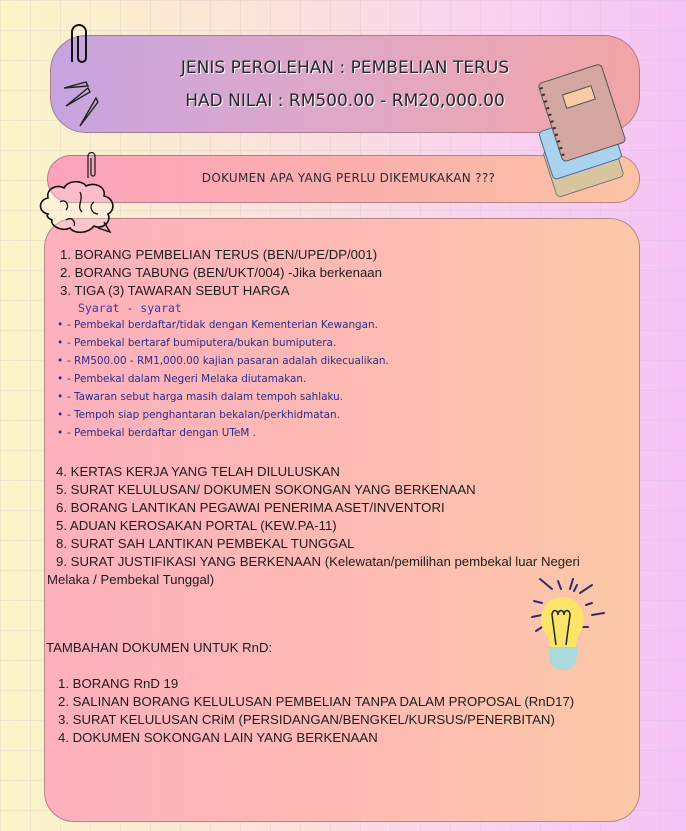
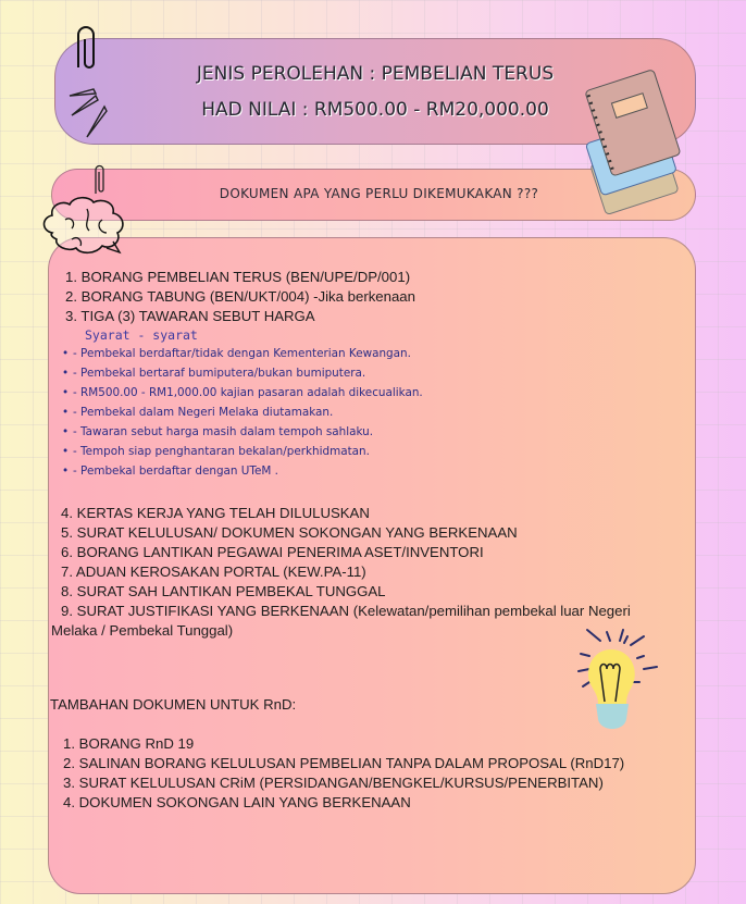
  JENIS PEROLEHAN : PEMBELIAN TERUS
  HAD NILAI : RM500.00 - RM20,000.00
  DOKUMEN APA YANG PERLU DIKEMUKAKAN ???
  1. BORANG PEMBELIAN TERUS (BEN/UPE/DP/001)
  2. BORANG TABUNG (BEN/UKT/004) -Jika berkenaan
  3. TIGA (3) TAWARAN SEBUT HARGA
  Syarat - syarat
  • - Pembekal berdaftar/tidak dengan Kementerian Kewangan.
  • - Pembekal bertaraf bumiputera/bukan bumiputera.
  • - RM500.00 - RM1,000.00 kajian pasaran adalah dikecualikan.
  • - Pembekal dalam Negeri Melaka diutamakan.
  • - Tawaran sebut harga masih dalam tempoh sahlaku.
  • - Tempoh siap penghantaran bekalan/perkhidmatan.
  • - Pembekal berdaftar dengan UTeM .
  4. KERTAS KERJA YANG TELAH DILULUSKAN
  5. SURAT KELULUSAN/ DOKUMEN SOKONGAN YANG BERKENAAN
  6. BORANG LANTIKAN PEGAWAI PENERIMA ASET/INVENTORI
- 5. ADUAN KEROSAKAN PORTAL (KEW.PA-11)
+ 7. ADUAN KEROSAKAN PORTAL (KEW.PA-11)
  8. SURAT SAH LANTIKAN PEMBEKAL TUNGGAL
  9. SURAT JUSTIFIKASI YANG BERKENAAN (Kelewatan/pemilihan pembekal luar Negeri
  Melaka / Pembekal Tunggal)
  TAMBAHAN DOKUMEN UNTUK RnD:
  1. BORANG RnD 19
  2. SALINAN BORANG KELULUSAN PEMBELIAN TANPA DALAM PROPOSAL (RnD17)
  3. SURAT KELULUSAN CRiM (PERSIDANGAN/BENGKEL/KURSUS/PENERBITAN)
  4. DOKUMEN SOKONGAN LAIN YANG BERKENAAN
